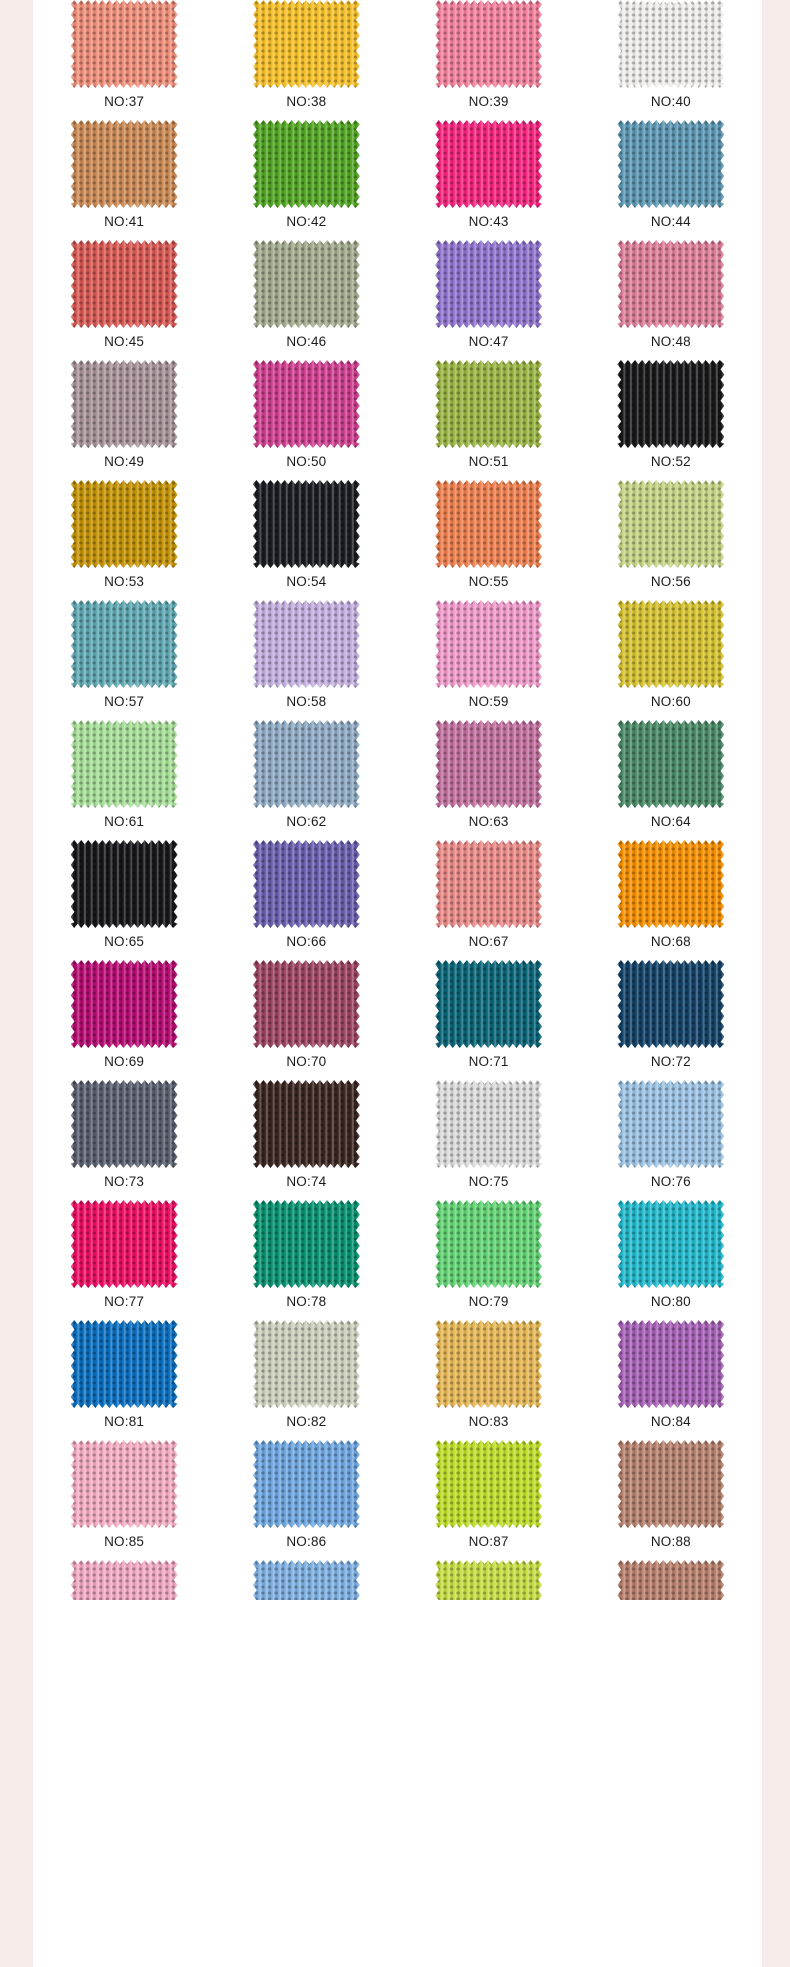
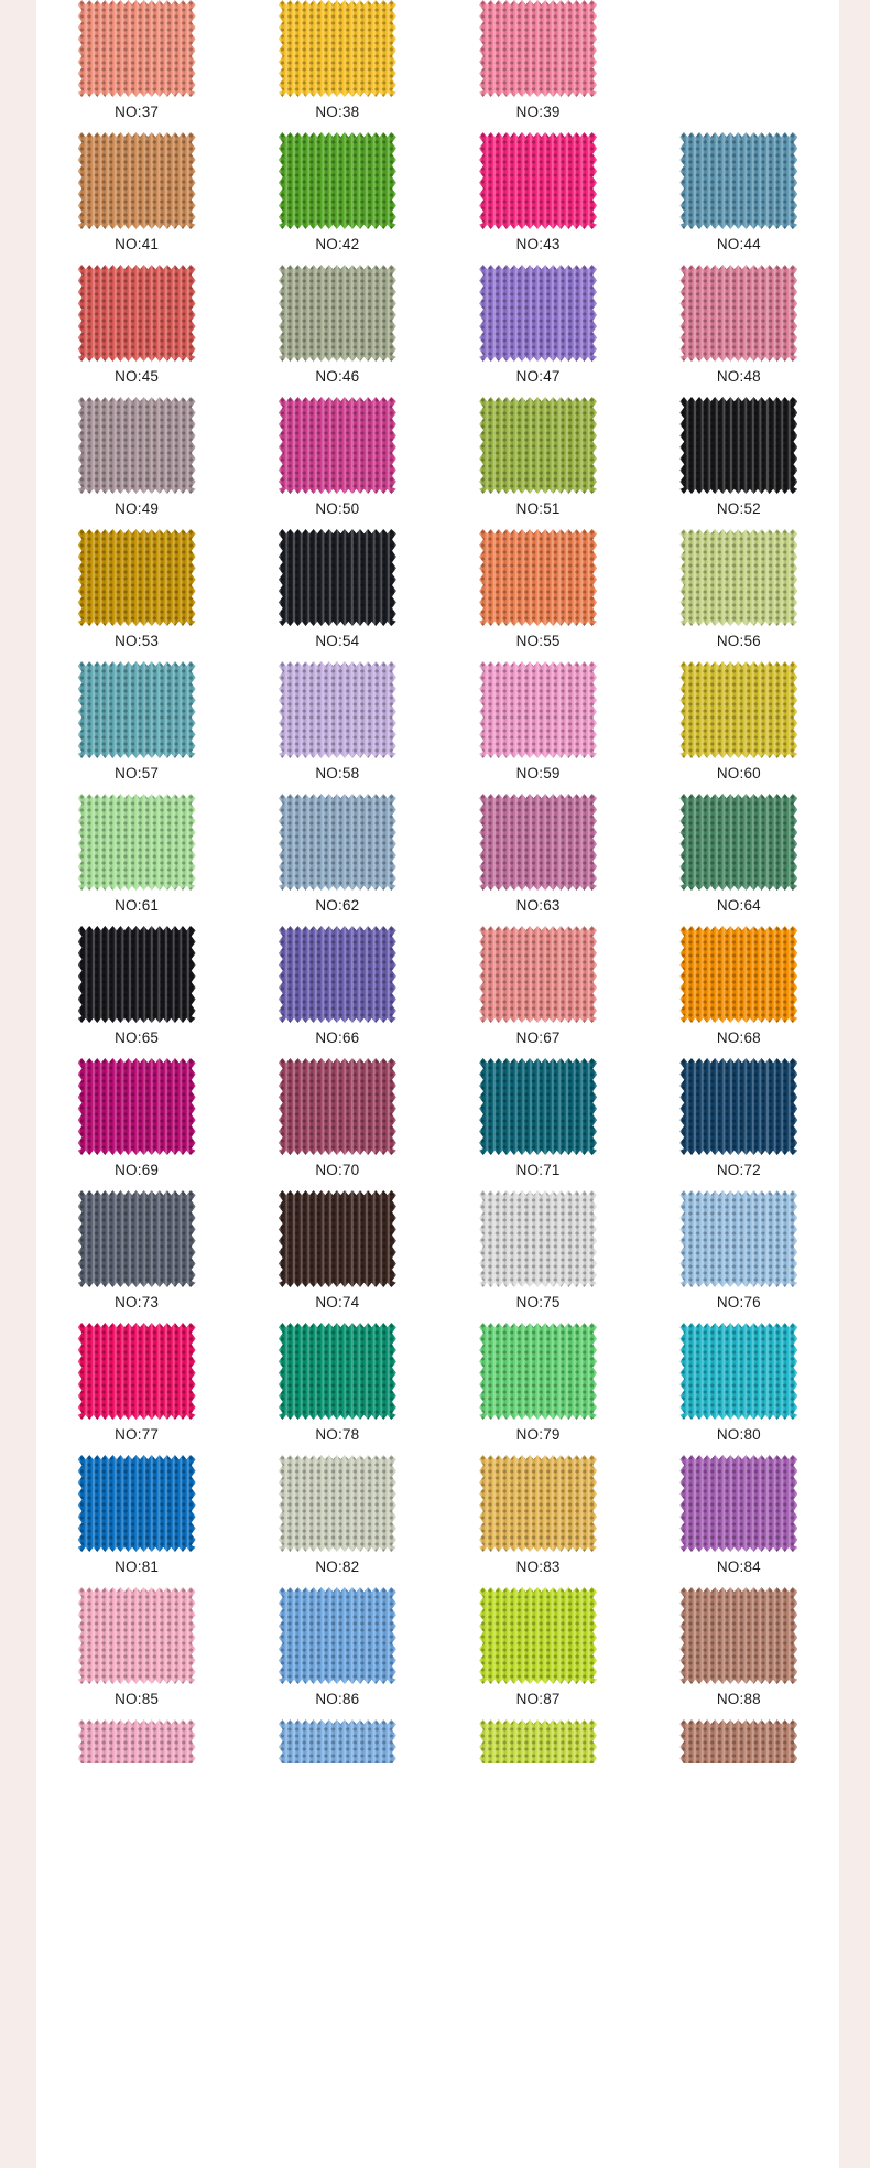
  NO:37
  NO:38
  NO:39
- NO:40
  NO:41
  NO:42
  NO:43
  NO:44
  NO:45
  NO:46
  NO:47
  NO:48
  NO:49
  NO:50
  NO:51
  NO:52
  NO:53
  NO:54
  NO:55
  NO:56
  NO:57
  NO:58
  NO:59
  NO:60
  NO:61
  NO:62
  NO:63
  NO:64
  NO:65
  NO:66
  NO:67
  NO:68
  NO:69
  NO:70
  NO:71
  NO:72
  NO:73
  NO:74
  NO:75
  NO:76
  NO:77
  NO:78
  NO:79
  NO:80
  NO:81
  NO:82
  NO:83
  NO:84
  NO:85
  NO:86
  NO:87
  NO:88
